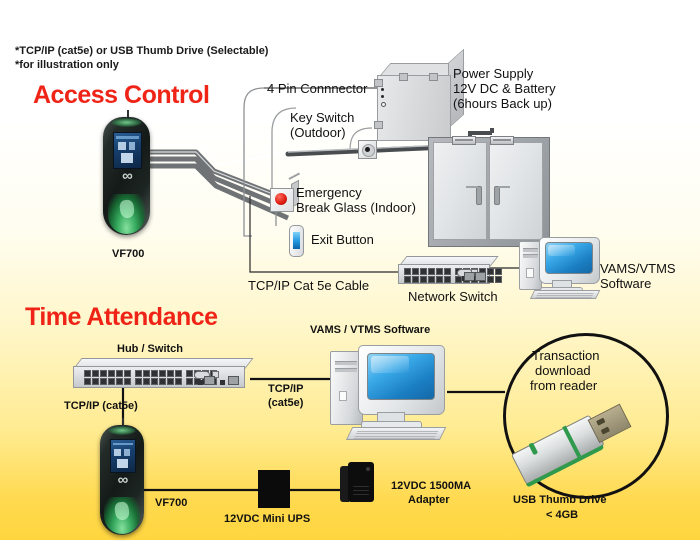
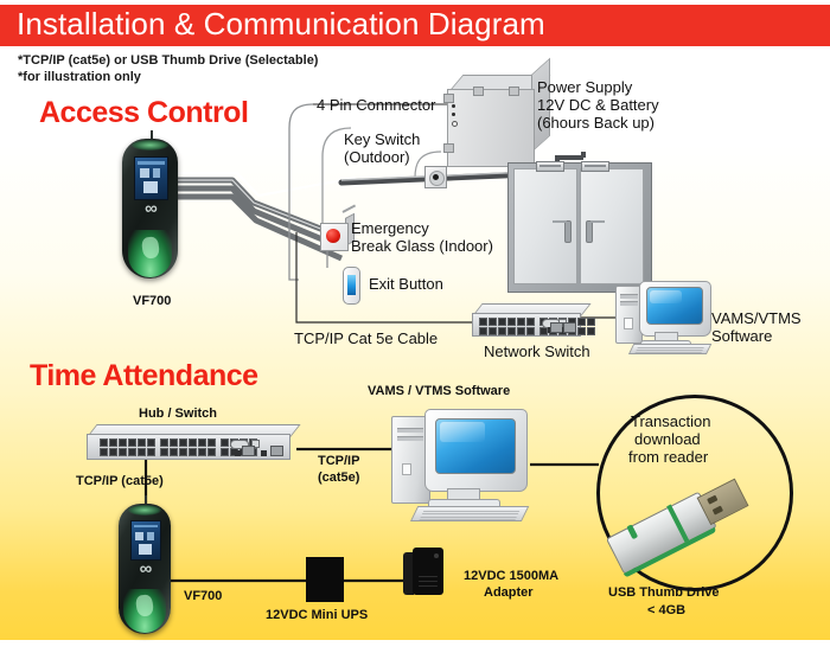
+ Installation & Communication Diagram
  *TCP/IP (cat5e) or USB Thumb Drive (Selectable)
  *for illustration only
  Access Control
  Time Attendance
  ∞
  VF700
  4 Pin Connnector
  Power Supply
  12V DC & Battery
  (6hours Back up)
  Key Switch
  (Outdoor)
  Emergency
  Break Glass (Indoor)
  Exit Button
  TCP/IP Cat 5e Cable
  Network Switch
  VAMS/VTMS
  Software
  Hub / Switch
  TCP/IP (cat5e)
  TCP/IP
  (cat5e)
  VAMS / VTMS Software
  ∞
  VF700
  12VDC Mini UPS
  12VDC 1500MA
  Adapter
  Transaction
  download
  from reader
  USB Thumb Drive
  < 4GB
